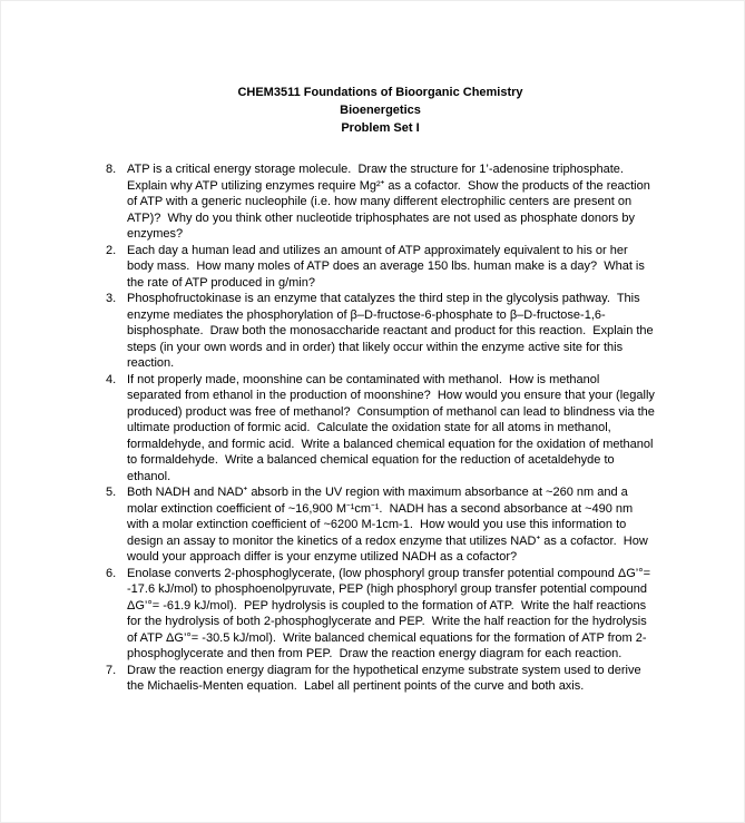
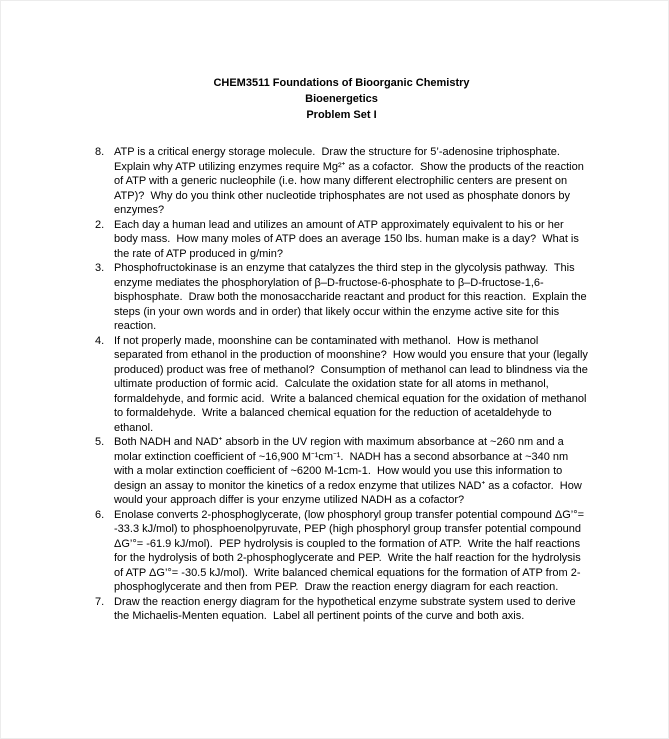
  CHEM3511 Foundations of Bioorganic Chemistry
  Bioenergetics
  Problem Set I
  8.
- ATP is a critical energy storage molecule. Draw the structure for 1’-adenosine triphosphate. Explain why ATP utilizing enzymes require Mg²⁺ as a cofactor. Show the products of the reaction of ATP with a generic nucleophile (i.e. how many different electrophilic centers are present on ATP)? Why do you think other nucleotide triphosphates are not used as phosphate donors by enzymes?
+ ATP is a critical energy storage molecule. Draw the structure for 5’-adenosine triphosphate. Explain why ATP utilizing enzymes require Mg²⁺ as a cofactor. Show the products of the reaction of ATP with a generic nucleophile (i.e. how many different electrophilic centers are present on ATP)? Why do you think other nucleotide triphosphates are not used as phosphate donors by enzymes?
  2.
  Each day a human lead and utilizes an amount of ATP approximately equivalent to his or her body mass. How many moles of ATP does an average 150 lbs. human make is a day? What is the rate of ATP produced in g/min?
  3.
  Phosphofructokinase is an enzyme that catalyzes the third step in the glycolysis pathway. This enzyme mediates the phosphorylation of β–D-fructose-6-phosphate to β–D-fructose-1,6-bisphosphate. Draw both the monosaccharide reactant and product for this reaction. Explain the steps (in your own words and in order) that likely occur within the enzyme active site for this reaction.
  4.
  If not properly made, moonshine can be contaminated with methanol. How is methanol separated from ethanol in the production of moonshine? How would you ensure that your (legally produced) product was free of methanol? Consumption of methanol can lead to blindness via the ultimate production of formic acid. Calculate the oxidation state for all atoms in methanol, formaldehyde, and formic acid. Write a balanced chemical equation for the oxidation of methanol to formaldehyde. Write a balanced chemical equation for the reduction of acetaldehyde to ethanol.
  5.
- Both NADH and NAD⁺ absorb in the UV region with maximum absorbance at ~260 nm and a molar extinction coefficient of ~16,900 M⁻¹cm⁻¹. NADH has a second absorbance at ~490 nm with a molar extinction coefficient of ~6200 M-1cm-1. How would you use this information to design an assay to monitor the kinetics of a redox enzyme that utilizes NAD⁺ as a cofactor. How would your approach differ is your enzyme utilized NADH as a cofactor?
+ Both NADH and NAD⁺ absorb in the UV region with maximum absorbance at ~260 nm and a molar extinction coefficient of ~16,900 M⁻¹cm⁻¹. NADH has a second absorbance at ~340 nm with a molar extinction coefficient of ~6200 M-1cm-1. How would you use this information to design an assay to monitor the kinetics of a redox enzyme that utilizes NAD⁺ as a cofactor. How would your approach differ is your enzyme utilized NADH as a cofactor?
  6.
- Enolase converts 2-phosphoglycerate, (low phosphoryl group transfer potential compound ΔG’°= -17.6 kJ/mol) to phosphoenolpyruvate, PEP (high phosphoryl group transfer potential compound ΔG’°= -61.9 kJ/mol). PEP hydrolysis is coupled to the formation of ATP. Write the half reactions for the hydrolysis of both 2-phosphoglycerate and PEP. Write the half reaction for the hydrolysis of ATP ΔG’°= -30.5 kJ/mol). Write balanced chemical equations for the formation of ATP from 2-phosphoglycerate and then from PEP. Draw the reaction energy diagram for each reaction.
+ Enolase converts 2-phosphoglycerate, (low phosphoryl group transfer potential compound ΔG’°= -33.3 kJ/mol) to phosphoenolpyruvate, PEP (high phosphoryl group transfer potential compound ΔG’°= -61.9 kJ/mol). PEP hydrolysis is coupled to the formation of ATP. Write the half reactions for the hydrolysis of both 2-phosphoglycerate and PEP. Write the half reaction for the hydrolysis of ATP ΔG’°= -30.5 kJ/mol). Write balanced chemical equations for the formation of ATP from 2-phosphoglycerate and then from PEP. Draw the reaction energy diagram for each reaction.
  7.
  Draw the reaction energy diagram for the hypothetical enzyme substrate system used to derive the Michaelis-Menten equation. Label all pertinent points of the curve and both axis.
